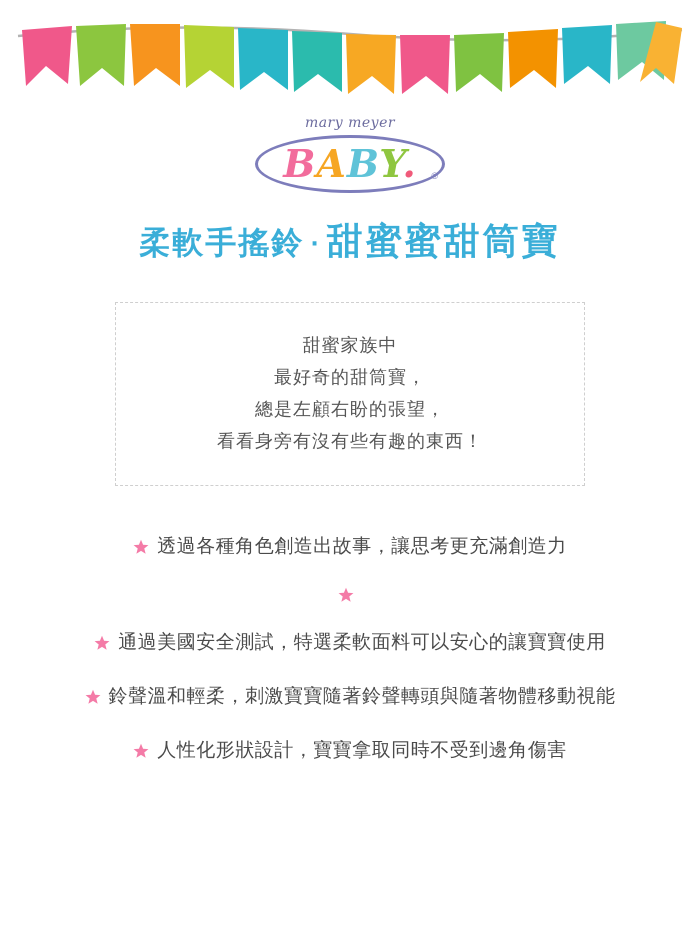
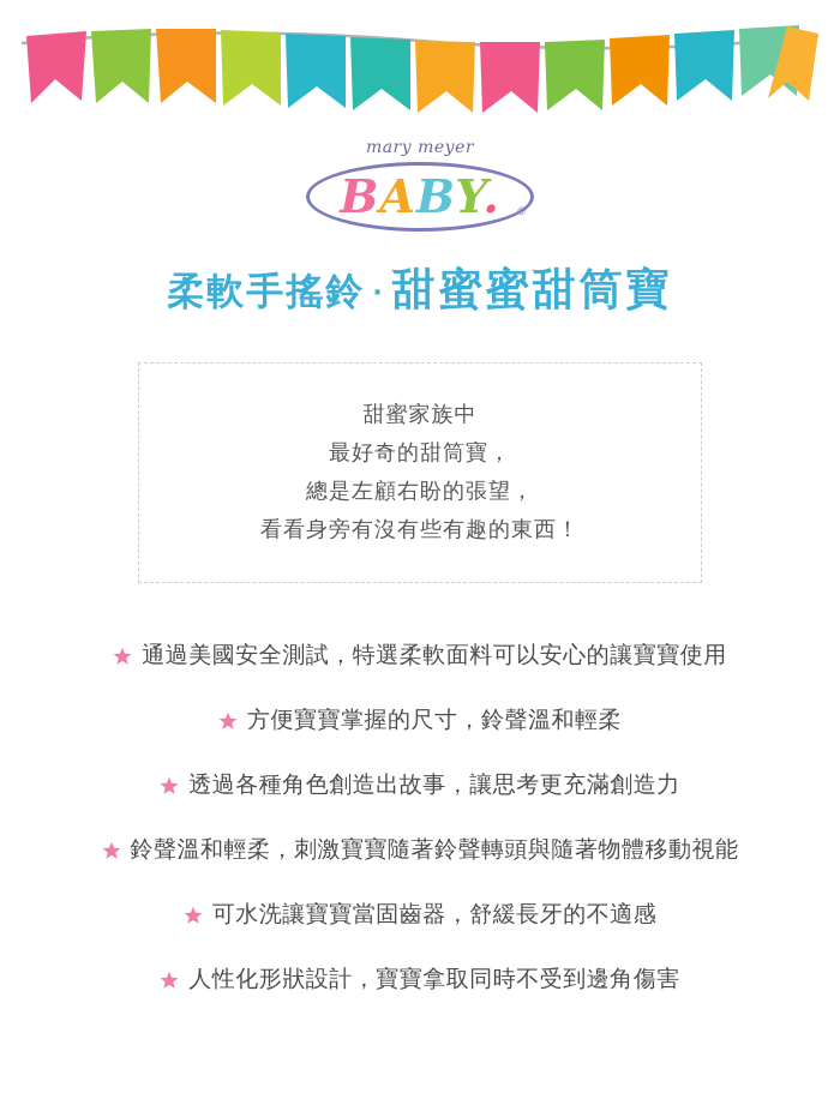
  mary meyer
  BABY.
  ®
  柔軟手搖鈴 · 甜蜜蜜甜筒寶
  甜蜜家族中
  最好奇的甜筒寶，
  總是左顧右盼的張望，
  看看身旁有沒有些有趣的東西！
- 透過各種角色創造出故事，讓思考更充滿創造力
+ 通過美國安全測試，特選柔軟面料可以安心的讓寶寶使用
+ 方便寶寶掌握的尺寸，鈴聲溫和輕柔
- 通過美國安全測試，特選柔軟面料可以安心的讓寶寶使用
+ 透過各種角色創造出故事，讓思考更充滿創造力
  鈴聲溫和輕柔，刺激寶寶隨著鈴聲轉頭與隨著物體移動視能
+ 可水洗讓寶寶當固齒器，舒緩長牙的不適感
  人性化形狀設計，寶寶拿取同時不受到邊角傷害
